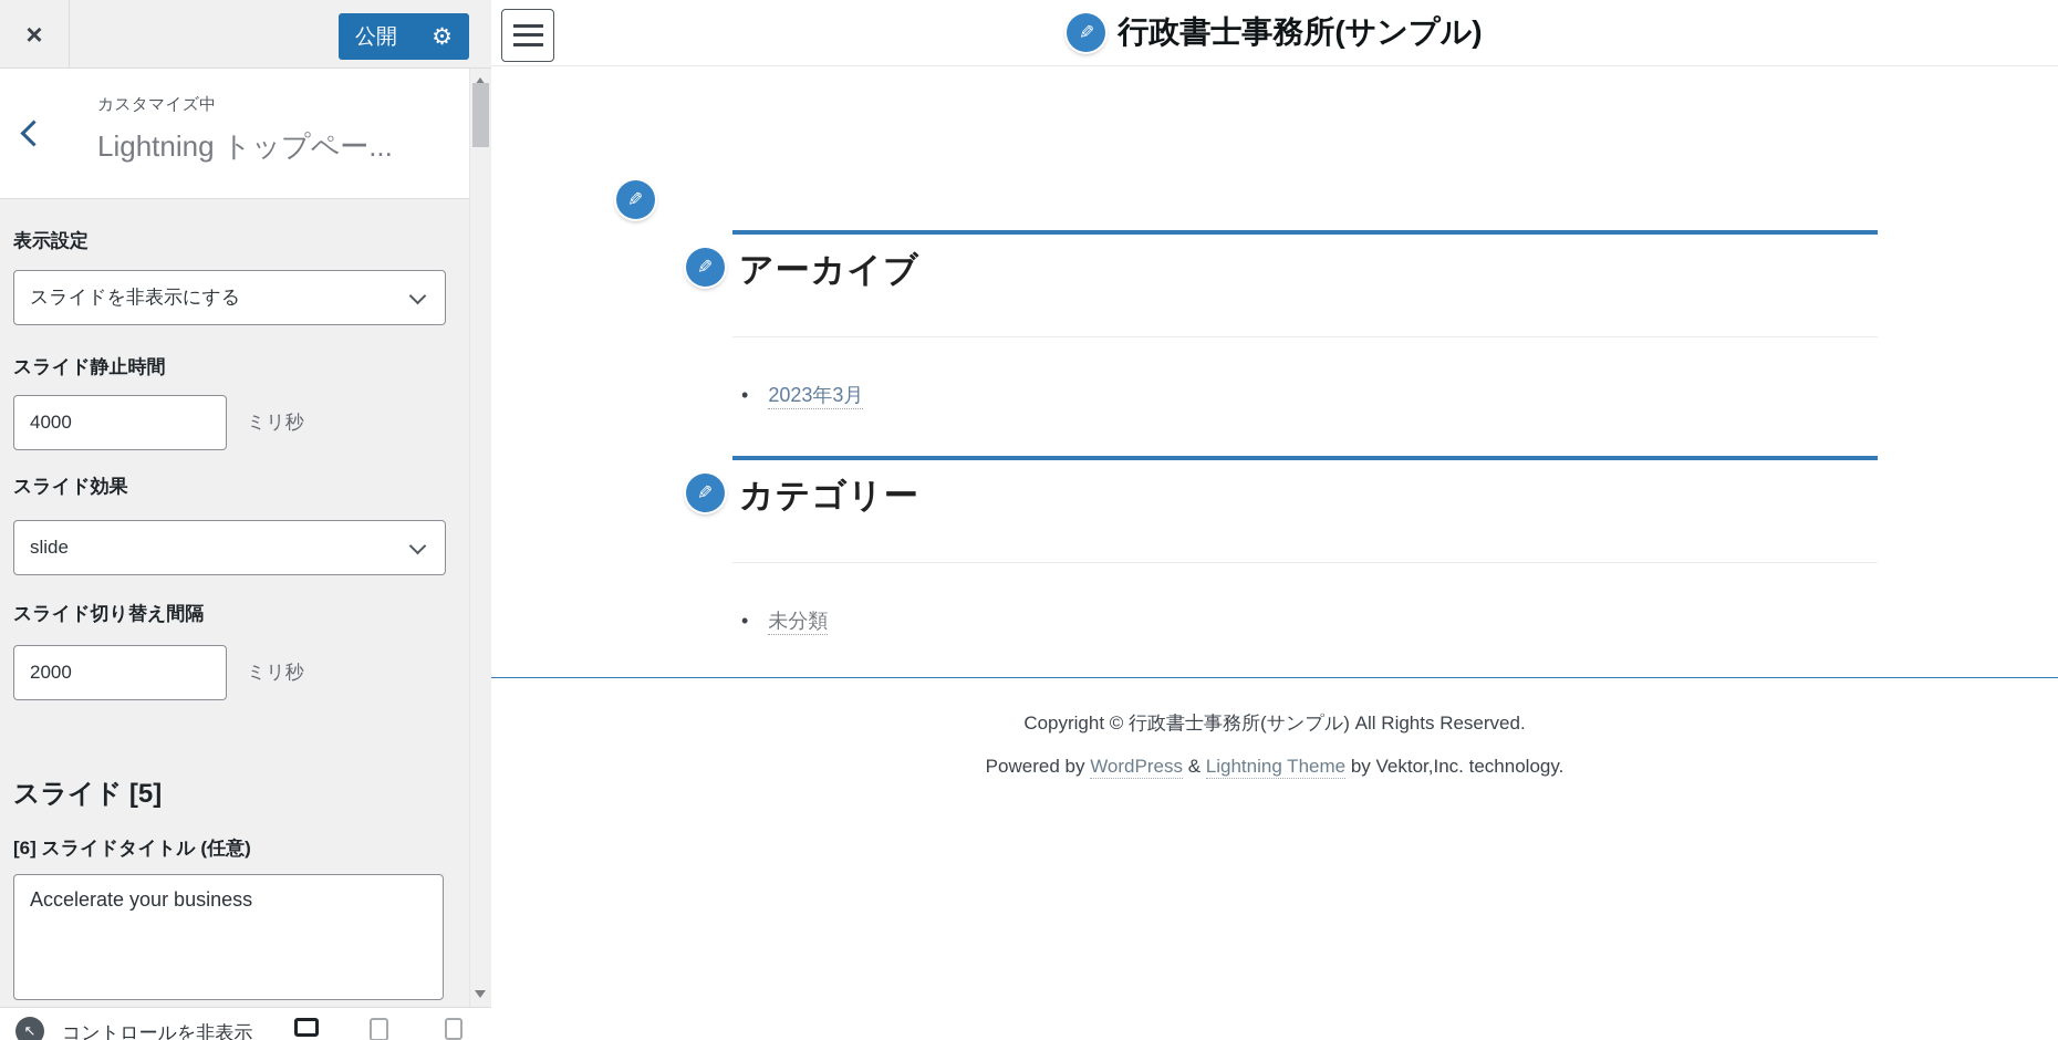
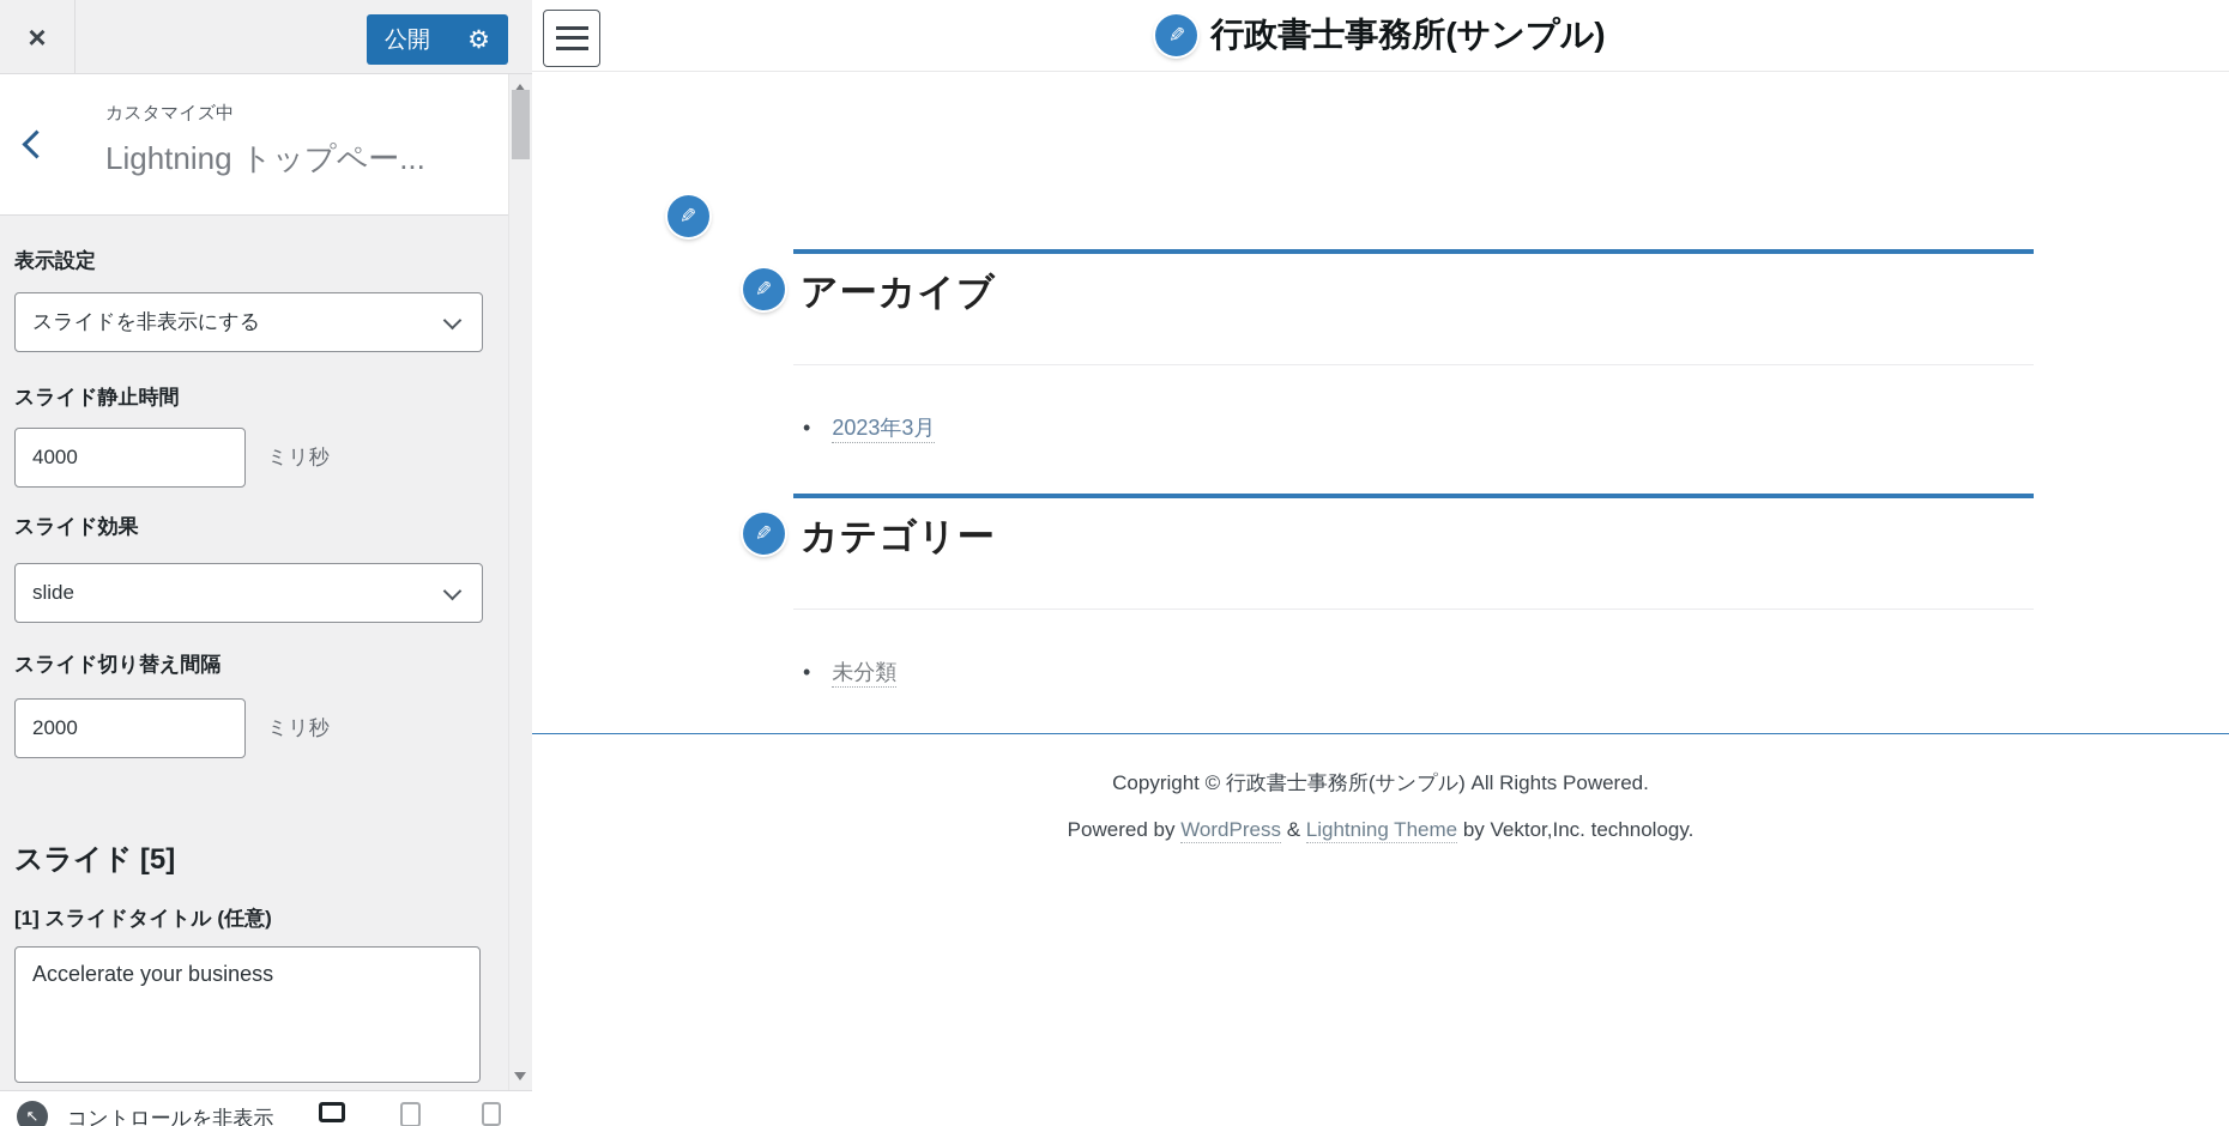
  ×
  公開
  ⚙
  カスタマイズ中
  Lightning トップペー...
  表示設定
  スライドを非表示にする
  スライド静止時間
  4000
  ミリ秒
  スライド効果
  slide
  スライド切り替え間隔
  2000
  ミリ秒
  スライド [5]
- [6] スライドタイトル (任意)
+ [1] スライドタイトル (任意)
  Accelerate your business
  ↖
  コントロールを非表示
  行政書士事務所(サンプル)
  アーカイブ
  2023年3月
  カテゴリー
  未分類
- Copyright © 行政書士事務所(サンプル) All Rights Reserved.
+ Copyright © 行政書士事務所(サンプル) All Rights Powered.
  Powered by WordPress & Lightning Theme by Vektor,Inc. technology.
